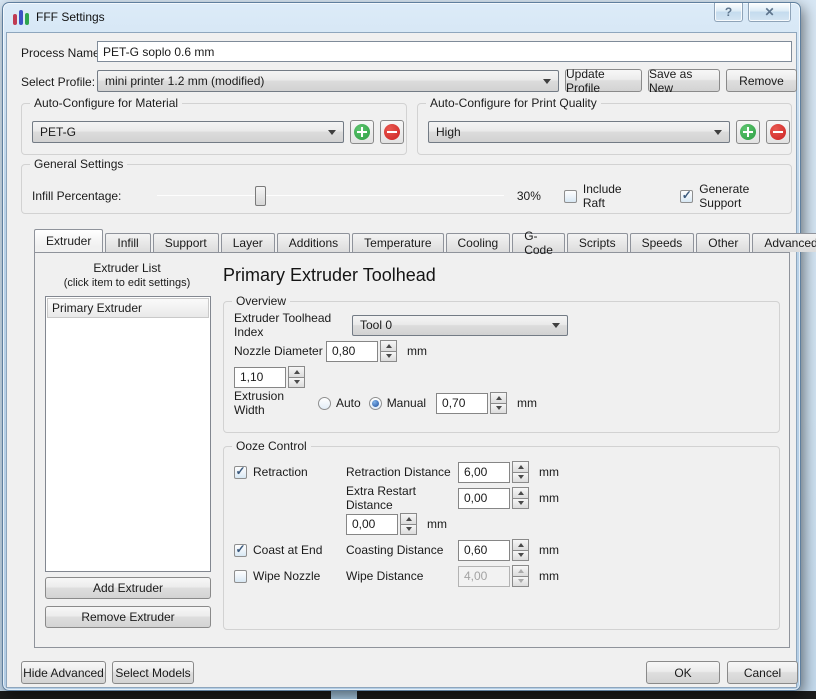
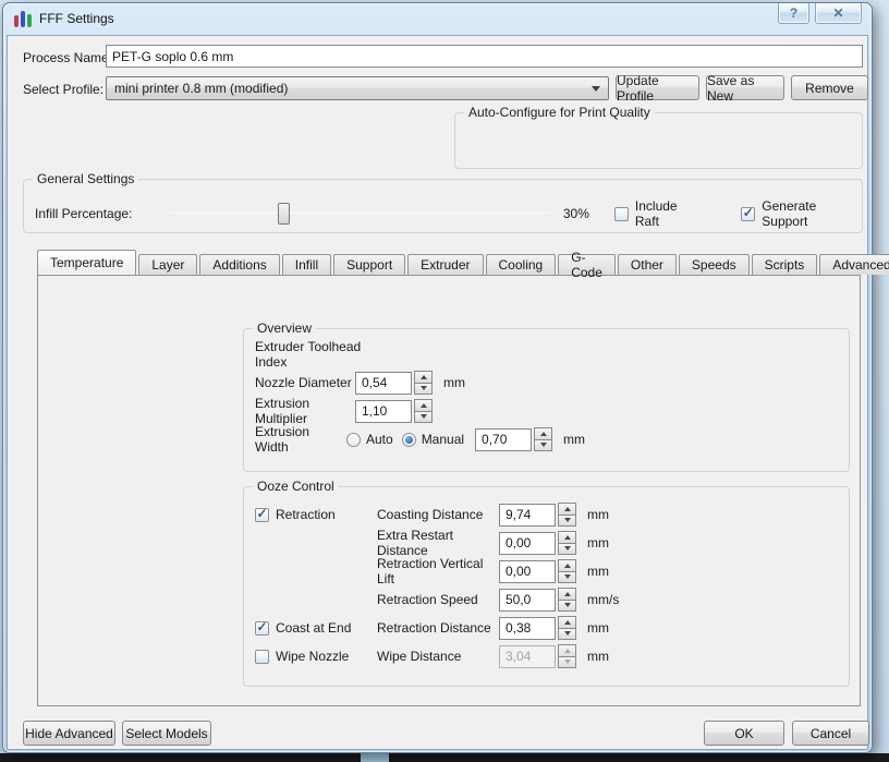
  FFF Settings
  ?
  ✕
  Process Nam
  PET-G soplo 0.6 mm
  Select Profile:
- mini printer 1.2 mm (modified)
+ mini printer 0.8 mm (modified)
  Update Profile
  Save as New
  Remove
- Auto-Configure for Material
- PET-G
  Auto-Configure for Print Quality
- High
  General Settings
  Infill Percentage:
  30%
  Include Raft
  ✓
  Generate Support
- Extruder
+ Temperature
- Infill
+ Layer
- Support
+ Additions
- Layer
+ Infill
- Additions
+ Support
- Temperature
+ Extruder
  Cooling
  G-Code
- Scripts
+ Other
  Speeds
- Other
+ Scripts
  Advanced
- Extruder List
- (click item to edit settings)
- Primary Extruder
- Add Extruder
- Remove Extruder
- Primary Extruder Toolhead
  Overview
  Extruder Toolhead Index
- Tool 0
  Nozzle Diameter
- 0,80
+ 0,54
  mm
+ Extrusion Multiplier
  1,10
  Extrusion Width
  Auto
  Manual
  0,70
  mm
  Ooze Control
  ✓
  Retraction
- Retraction Distance
+ Coasting Distance
- 6,00
+ 9,74
  mm
  Extra Restart Distance
  0,00
  mm
+ Retraction Vertical Lift
  0,00
  mm
+ Retraction Speed
+ 50,0
+ mm/s
  ✓
  Coast at End
- Coasting Distance
+ Retraction Distance
- 0,60
+ 0,38
  mm
  Wipe Nozzle
  Wipe Distance
- 4,00
+ 3,04
  mm
  Hide Advanced
  Select Models
  OK
  Cancel
